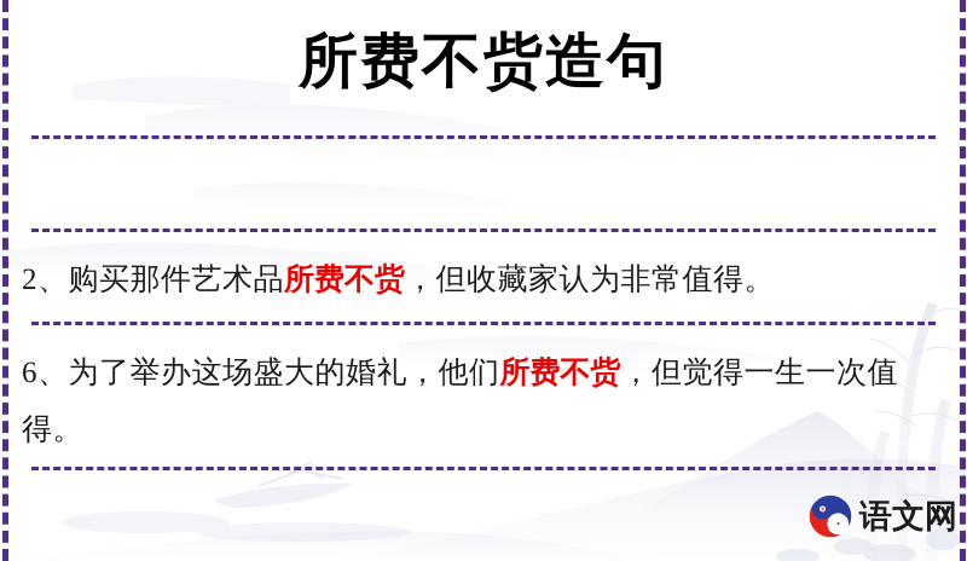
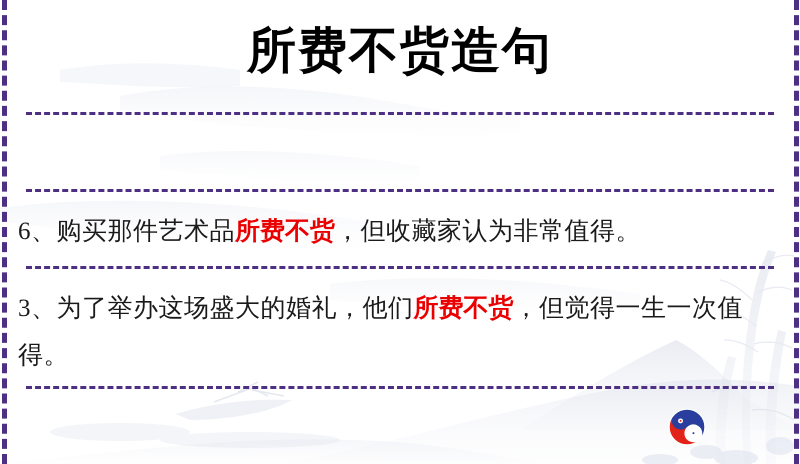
  所费不赀造句
- 2、购买那件艺术品所费不赀，但收藏家认为非常值得。
+ 6、购买那件艺术品所费不赀，但收藏家认为非常值得。
- 6、为了举办这场盛大的婚礼，他们所费不赀，但觉得一生一次值得。
+ 3、为了举办这场盛大的婚礼，他们所费不赀，但觉得一生一次值得。
- 语文网
